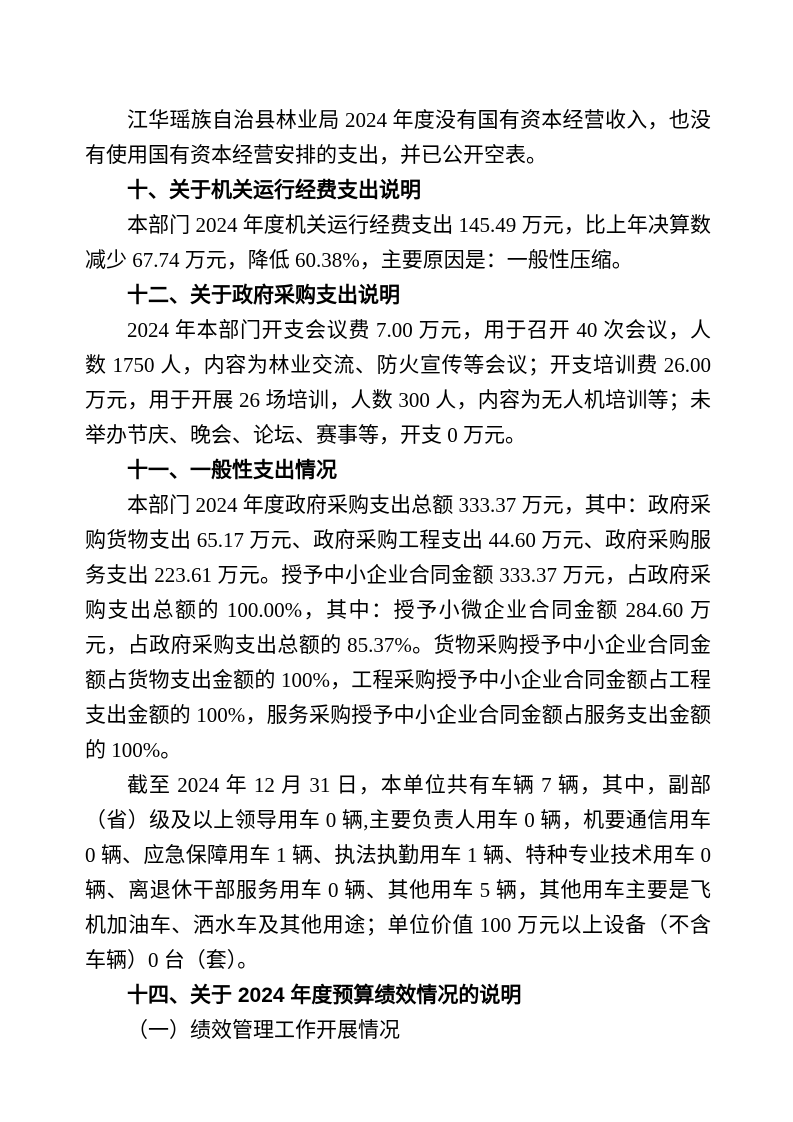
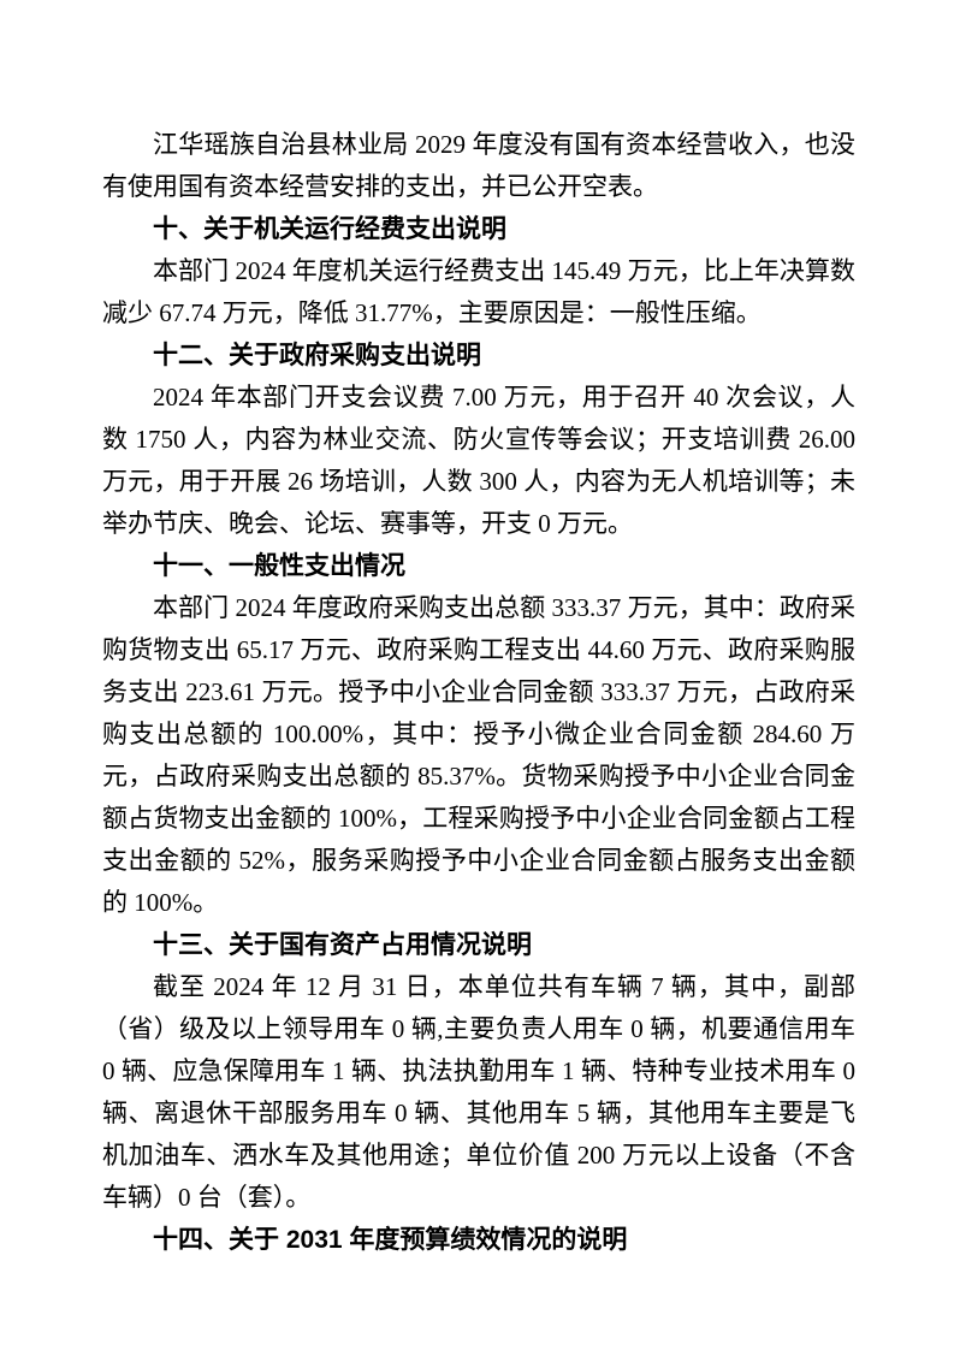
- 江华瑶族自治县林业局 2024 年度没有国有资本经营收入，也没有使用国有资本经营安排的支出，并已公开空表。
+ 江华瑶族自治县林业局 2029 年度没有国有资本经营收入，也没有使用国有资本经营安排的支出，并已公开空表。
  十、关于机关运行经费支出说明
- 本部门 2024 年度机关运行经费支出 145.49 万元，比上年决算数减少 67.74 万元，降低 60.38%，主要原因是：一般性压缩。
+ 本部门 2024 年度机关运行经费支出 145.49 万元，比上年决算数减少 67.74 万元，降低 31.77%，主要原因是：一般性压缩。
  十二、关于政府采购支出说明
  2024 年本部门开支会议费 7.00 万元，用于召开 40 次会议，人数 1750 人，内容为林业交流、防火宣传等会议；开支培训费 26.00 万元，用于开展 26 场培训，人数 300 人，内容为无人机培训等；未举办节庆、晚会、论坛、赛事等，开支 0 万元。
  十一、一般性支出情况
- 本部门 2024 年度政府采购支出总额 333.37 万元，其中：政府采购货物支出 65.17 万元、政府采购工程支出 44.60 万元、政府采购服务支出 223.61 万元。授予中小企业合同金额 333.37 万元，占政府采购支出总额的 100.00%，其中：授予小微企业合同金额 284.60 万元，占政府采购支出总额的 85.37%。货物采购授予中小企业合同金额占货物支出金额的 100%，工程采购授予中小企业合同金额占工程支出金额的 100%，服务采购授予中小企业合同金额占服务支出金额的 100%。
+ 本部门 2024 年度政府采购支出总额 333.37 万元，其中：政府采购货物支出 65.17 万元、政府采购工程支出 44.60 万元、政府采购服务支出 223.61 万元。授予中小企业合同金额 333.37 万元，占政府采购支出总额的 100.00%，其中：授予小微企业合同金额 284.60 万元，占政府采购支出总额的 85.37%。货物采购授予中小企业合同金额占货物支出金额的 100%，工程采购授予中小企业合同金额占工程支出金额的 52%，服务采购授予中小企业合同金额占服务支出金额的 100%。
+ 十三、关于国有资产占用情况说明
- 截至 2024 年 12 月 31 日，本单位共有车辆 7 辆，其中，副部（省）级及以上领导用车 0 辆,主要负责人用车 0 辆，机要通信用车 0 辆、应急保障用车 1 辆、执法执勤用车 1 辆、特种专业技术用车 0 辆、离退休干部服务用车 0 辆、其他用车 5 辆，其他用车主要是飞机加油车、洒水车及其他用途；单位价值 100 万元以上设备（不含车辆）0 台（套）。
+ 截至 2024 年 12 月 31 日，本单位共有车辆 7 辆，其中，副部（省）级及以上领导用车 0 辆,主要负责人用车 0 辆，机要通信用车 0 辆、应急保障用车 1 辆、执法执勤用车 1 辆、特种专业技术用车 0 辆、离退休干部服务用车 0 辆、其他用车 5 辆，其他用车主要是飞机加油车、洒水车及其他用途；单位价值 200 万元以上设备（不含车辆）0 台（套）。
- 十四、关于 2024 年度预算绩效情况的说明
+ 十四、关于 2031 年度预算绩效情况的说明
- （一）绩效管理工作开展情况
